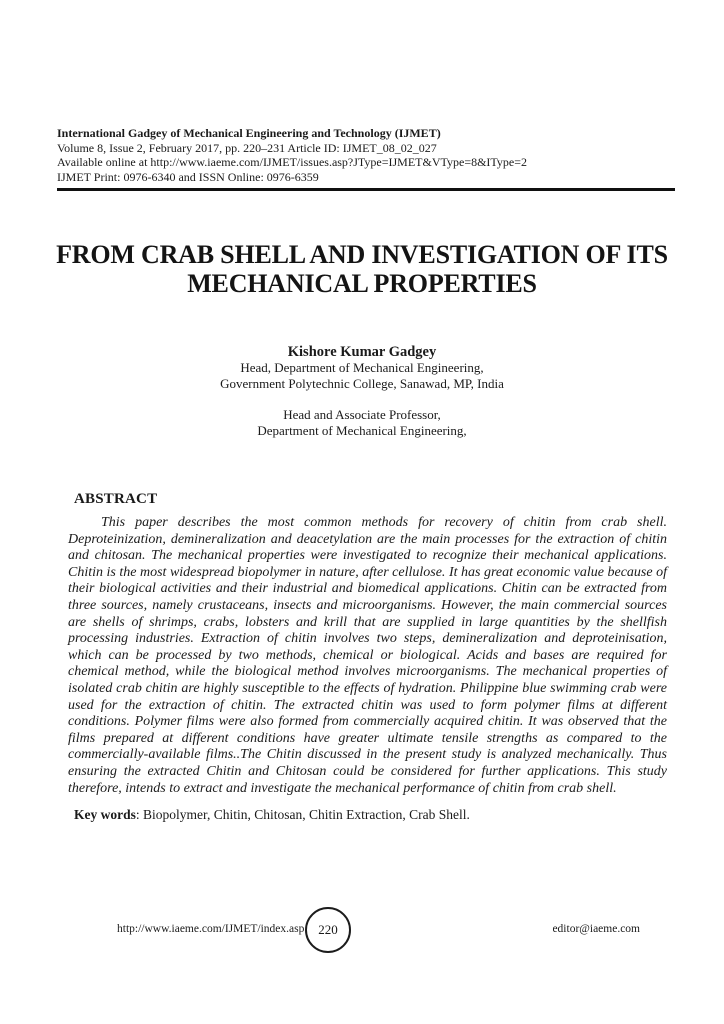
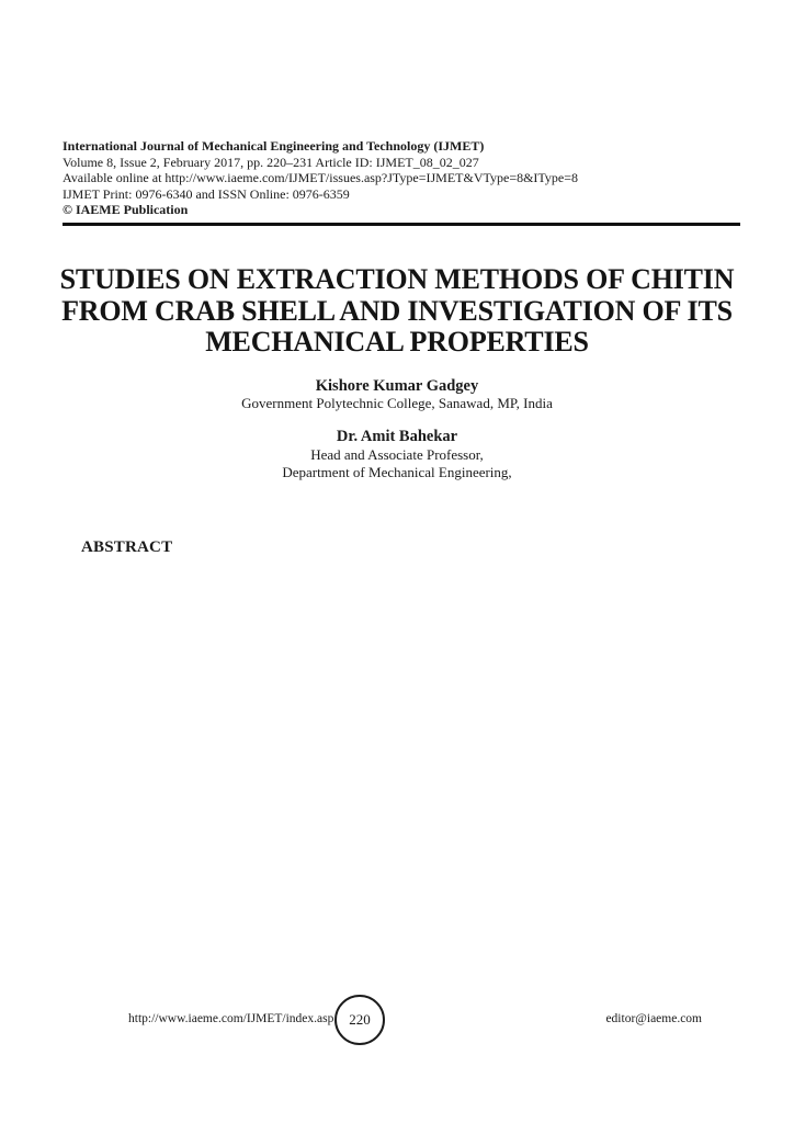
- International Gadgey of Mechanical Engineering and Technology (IJMET)
+ International Journal of Mechanical Engineering and Technology (IJMET)
  Volume 8, Issue 2, February 2017, pp. 220–231 Article ID: IJMET_08_02_027
- Available online at http://www.iaeme.com/IJMET/issues.asp?JType=IJMET&VType=8&IType=2
+ Available online at http://www.iaeme.com/IJMET/issues.asp?JType=IJMET&VType=8&IType=8
  IJMET Print: 0976-6340 and ISSN Online: 0976-6359
+ © IAEME Publication
+ STUDIES ON EXTRACTION METHODS OF CHITIN
  FROM CRAB SHELL AND INVESTIGATION OF ITS
  MECHANICAL PROPERTIES
  Kishore Kumar Gadgey
- Head, Department of Mechanical Engineering,
  Government Polytechnic College, Sanawad, MP, India
+ Dr. Amit Bahekar
  Head and Associate Professor,
  Department of Mechanical Engineering,
  ABSTRACT
- This paper describes the most common methods for recovery of chitin from crab shell. Deproteinization, demineralization and deacetylation are the main processes for the extraction of chitin and chitosan. The mechanical properties were investigated to recognize their mechanical applications. Chitin is the most widespread biopolymer in nature, after cellulose. It has great economic value because of their biological activities and their industrial and biomedical applications. Chitin can be extracted from three sources, namely crustaceans, insects and microorganisms. However, the main commercial sources are shells of shrimps, crabs, lobsters and krill that are supplied in large quantities by the shellfish processing industries. Extraction of chitin involves two steps, demineralization and deproteinisation, which can be processed by two methods, chemical or biological. Acids and bases are required for chemical method, while the biological method involves microorganisms. The mechanical properties of isolated crab chitin are highly susceptible to the effects of hydration. Philippine blue swimming crab were used for the extraction of chitin. The extracted chitin was used to form polymer films at different conditions. Polymer films were also formed from commercially acquired chitin. It was observed that the films prepared at different conditions have greater ultimate tensile strengths as compared to the commercially-available films..The Chitin discussed in the present study is analyzed mechanically. Thus ensuring the extracted Chitin and Chitosan could be considered for further applications. This study therefore, intends to extract and investigate the mechanical performance of chitin from crab shell.
- Key words: Biopolymer, Chitin, Chitosan, Chitin Extraction, Crab Shell.
  http://www.iaeme.com/IJMET/index.asp
  220
  editor@iaeme.com
